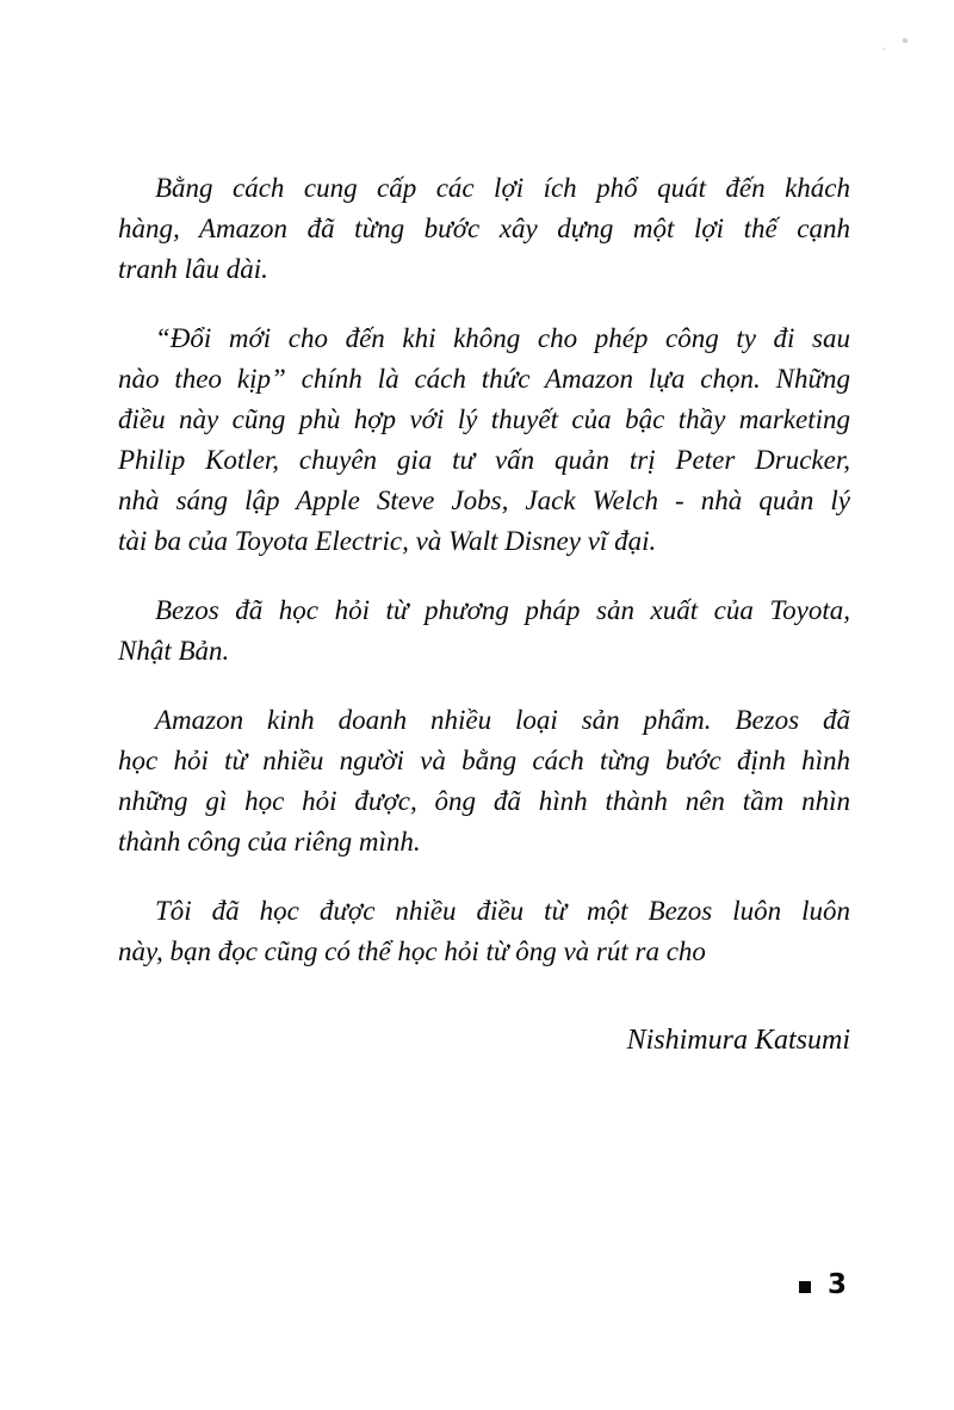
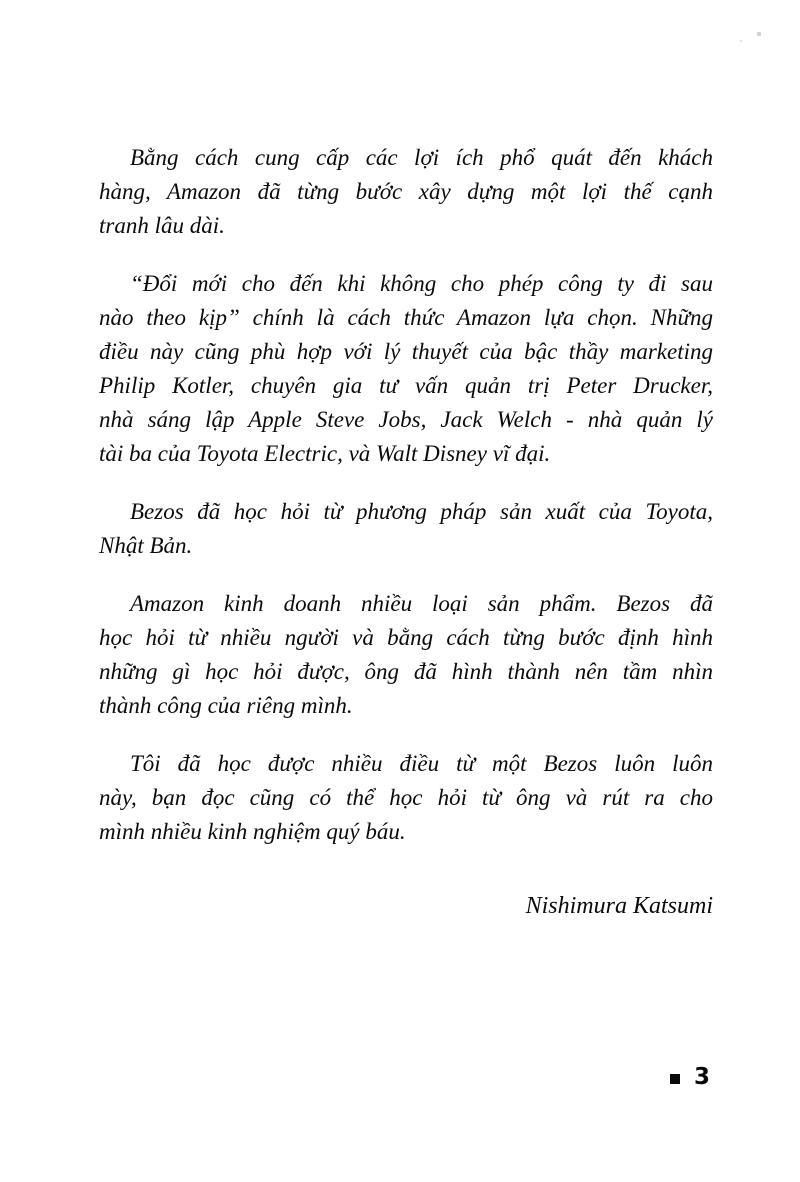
  Bằng cách cung cấp các lợi ích phổ quát đến khách
  hàng, Amazon đã từng bước xây dựng một lợi thế cạnh
  tranh lâu dài.
  “Đổi mới cho đến khi không cho phép công ty đi sau
  nào theo kịp” chính là cách thức Amazon lựa chọn. Những
  điều này cũng phù hợp với lý thuyết của bậc thầy marketing
  Philip Kotler, chuyên gia tư vấn quản trị Peter Drucker,
  nhà sáng lập Apple Steve Jobs, Jack Welch - nhà quản lý
  tài ba của Toyota Electric, và Walt Disney vĩ đại.
  Bezos đã học hỏi từ phương pháp sản xuất của Toyota,
  Nhật Bản.
  Amazon kinh doanh nhiều loại sản phẩm. Bezos đã
  học hỏi từ nhiều người và bằng cách từng bước định hình
  những gì học hỏi được, ông đã hình thành nên tầm nhìn
  thành công của riêng mình.
  Tôi đã học được nhiều điều từ một Bezos luôn luôn
  này, bạn đọc cũng có thể học hỏi từ ông và rút ra cho
+ mình nhiều kinh nghiệm quý báu.
  Nishimura Katsumi
  3
